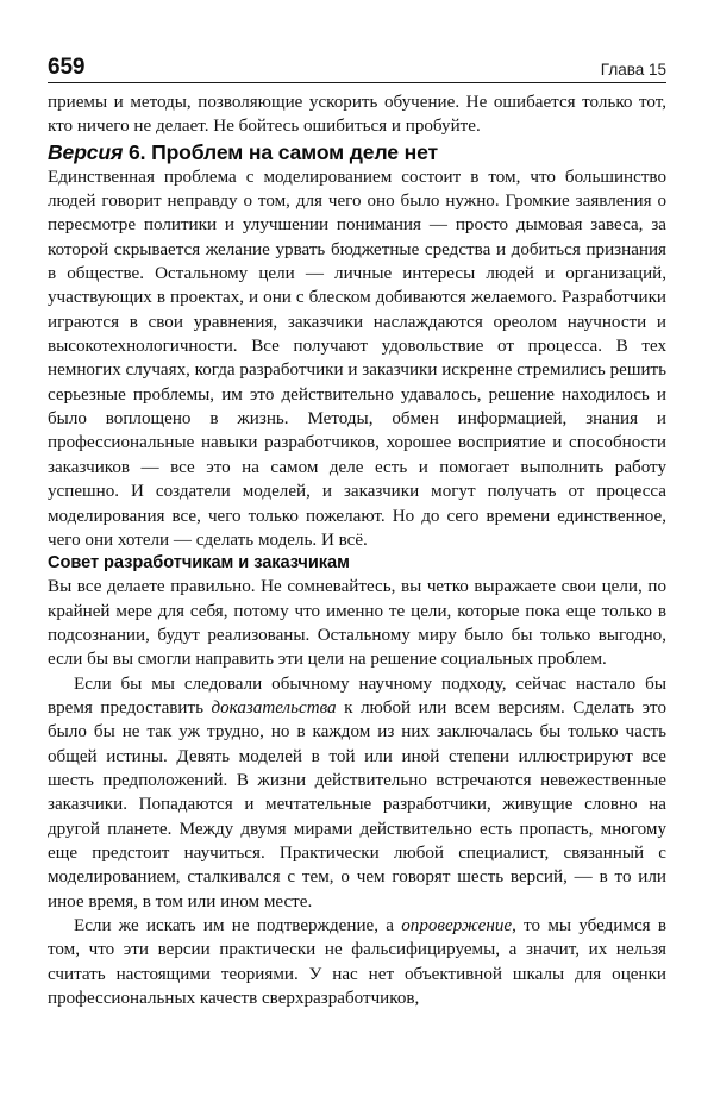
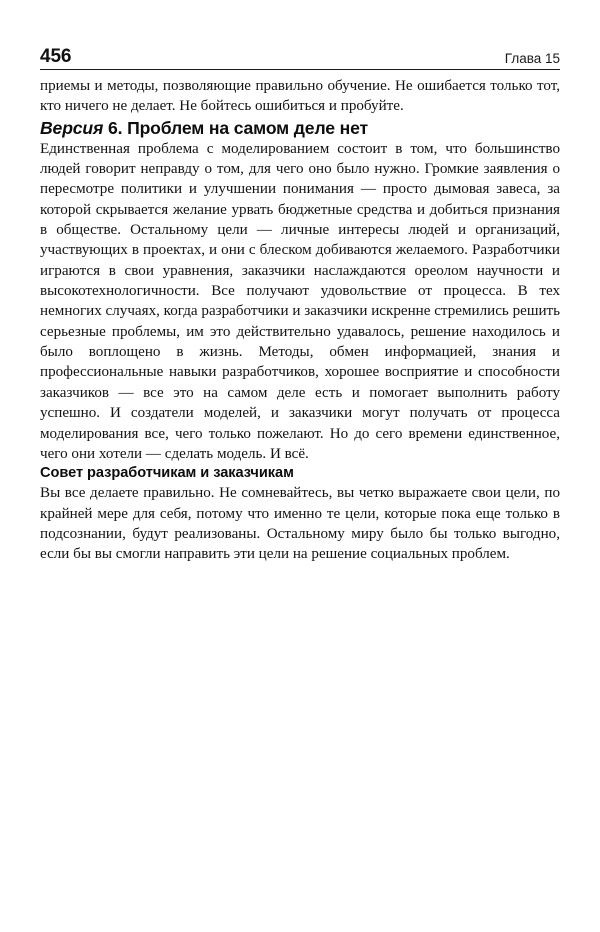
- 659
+ 456
  Глава 15
- приемы и методы, позволяющие ускорить обучение. Не ошибается только тот, кто ничего не делает. Не бойтесь ошибиться и пробуйте.
+ приемы и методы, позволяющие правильно обучение. Не ошибается только тот, кто ничего не делает. Не бойтесь ошибиться и пробуйте.
  Версия 6. Проблем на самом деле нет
  Единственная проблема с моделированием состоит в том, что большинство людей говорит неправду о том, для чего оно было нужно. Громкие заявления о пересмотре политики и улучшении понимания — просто дымовая завеса, за которой скрывается желание урвать бюджетные средства и добиться признания в обществе. Остальному цели — личные интересы людей и организаций, участвующих в проектах, и они с блеском добиваются желаемого. Разработчики играются в свои уравнения, заказчики наслаждаются ореолом научности и высокотехнологичности. Все получают удовольствие от процесса. В тех немногих случаях, когда разработчики и заказчики искренне стремились решить серьезные проблемы, им это действительно удавалось, решение находилось и было воплощено в жизнь. Методы, обмен информацией, знания и профессиональные навыки разработчиков, хорошее восприятие и способности заказчиков — все это на самом деле есть и помогает выполнить работу успешно. И создатели моделей, и заказчики могут получать от процесса моделирования все, чего только пожелают. Но до сего времени единственное, чего они хотели — сделать модель. И всё.
  Совет разработчикам и заказчикам
  Вы все делаете правильно. Не сомневайтесь, вы четко выражаете свои цели, по крайней мере для себя, потому что именно те цели, которые пока еще только в подсознании, будут реализованы. Остальному миру было бы только выгодно, если бы вы смогли направить эти цели на решение социальных проблем.
- Если бы мы следовали обычному научному подходу, сейчас настало бы время предоставить доказательства к любой или всем версиям. Сделать это было бы не так уж трудно, но в каждом из них заключалась бы только часть общей истины. Девять моделей в той или иной степени иллюстрируют все шесть предположений. В жизни действительно встречаются невежественные заказчики. Попадаются и мечтательные разработчики, живущие словно на другой планете. Между двумя мирами действительно есть пропасть, многому еще предстоит научиться. Практически любой специалист, связанный с моделированием, сталкивался с тем, о чем говорят шесть версий, — в то или иное время, в том или ином месте.
- Если же искать им не подтверждение, а опровержение, то мы убедимся в том, что эти версии практически не фальсифицируемы, а значит, их нельзя считать настоящими теориями. У нас нет объективной шкалы для оценки профессиональных качеств сверхразработчиков,
